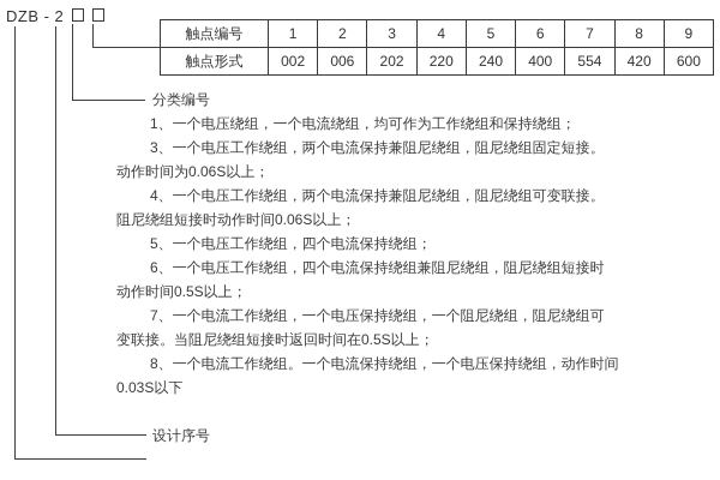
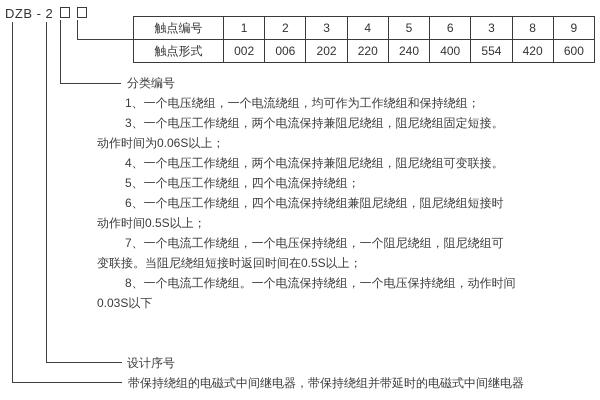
  DZB - 2
- 触点编号	1	2	3	4	5	6	7	8	9
+ 触点编号	1	2	3	4	5	6	3	8	9
  触点形式	002	006	202	220	240	400	554	420	600
  分类编号
  1、一个电压绕组，一个电流绕组，均可作为工作绕组和保持绕组；
  3、一个电压工作绕组，两个电流保持兼阻尼绕组，阻尼绕组固定短接。
  动作时间为0.06S以上；
  4、一个电压工作绕组，两个电流保持兼阻尼绕组，阻尼绕组可变联接。
- 阻尼绕组短接时动作时间0.06S以上；
  5、一个电压工作绕组，四个电流保持绕组；
  6、一个电压工作绕组，四个电流保持绕组兼阻尼绕组，阻尼绕组短接时
  动作时间0.5S以上；
  7、一个电流工作绕组，一个电压保持绕组，一个阻尼绕组，阻尼绕组可
  变联接。当阻尼绕组短接时返回时间在0.5S以上；
  8、一个电流工作绕组。一个电流保持绕组，一个电压保持绕组，动作时间
  0.03S以下
  设计序号
+ 带保持绕组的电磁式中间继电器，带保持绕组并带延时的电磁式中间继电器
